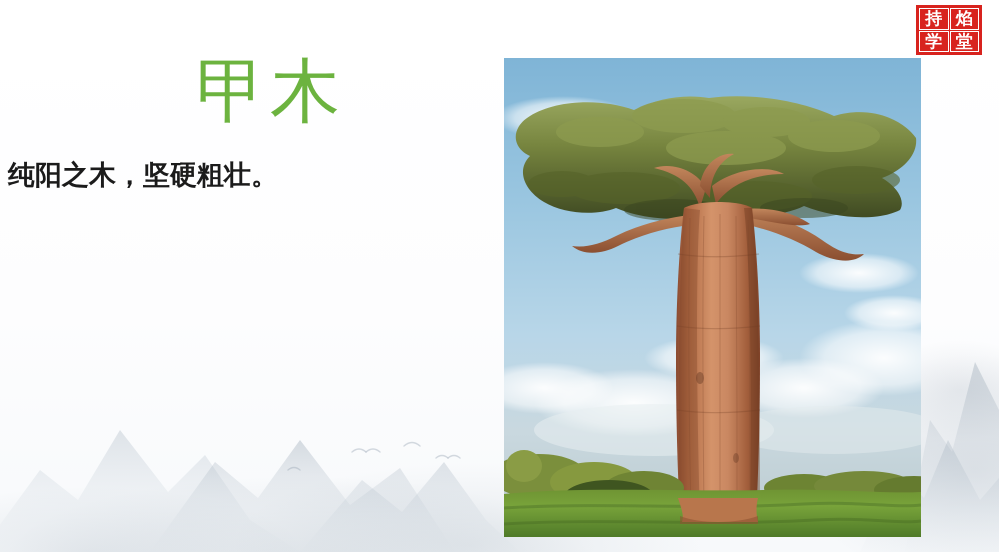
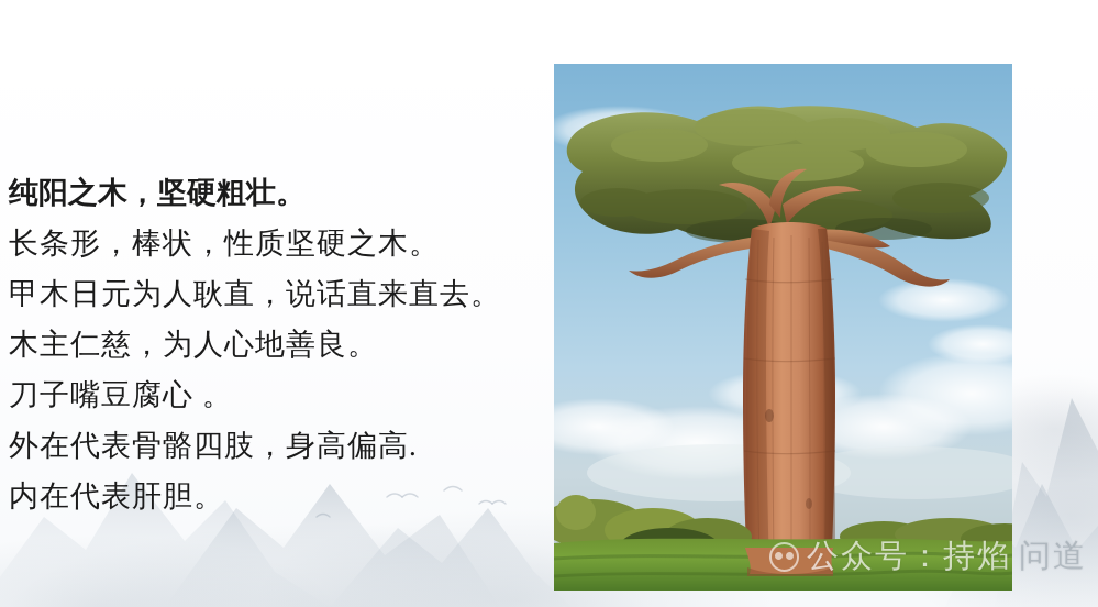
- 持
- 焰
- 学
- 堂
- 甲木
  纯阳之木，坚硬粗壮。
+ 长条形，棒状，性质坚硬之木。
+ 甲木日元为人耿直，说话直来直去。
+ 木主仁慈，为人心地善良。
+ 刀子嘴豆腐心 。
+ 外在代表骨骼四肢，身高偏高.
+ 内在代表肝胆。
+ 公众号：持焰
+ 问道
